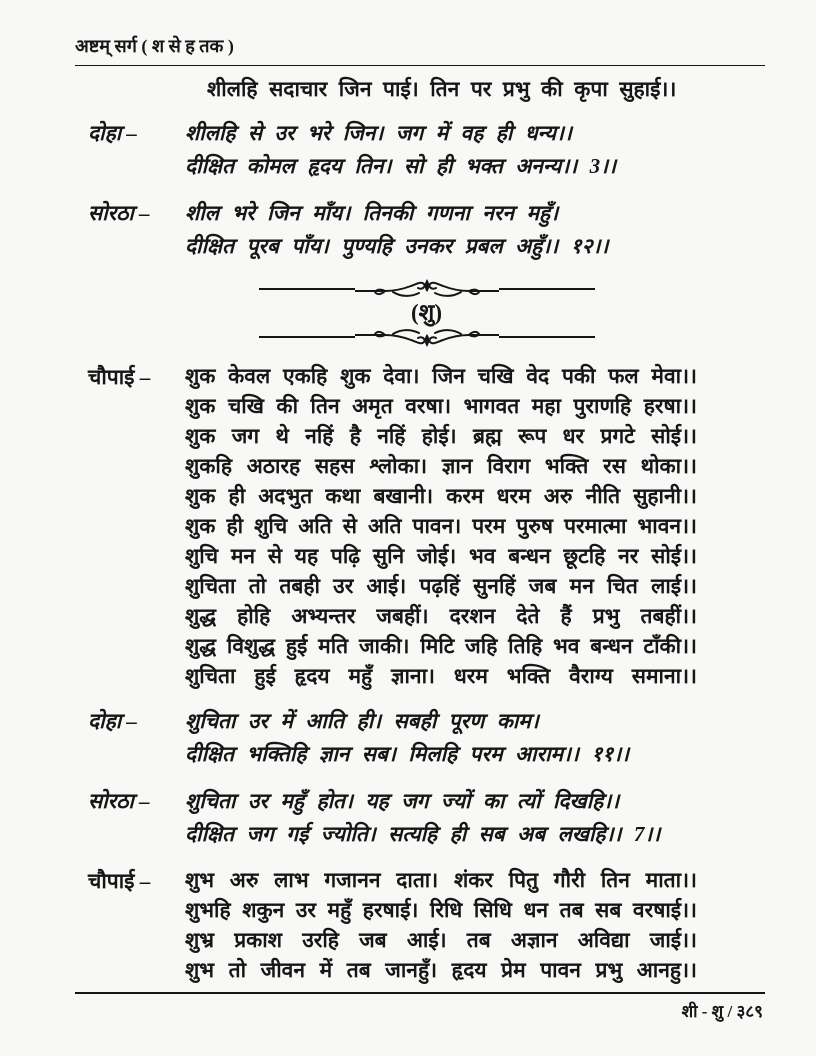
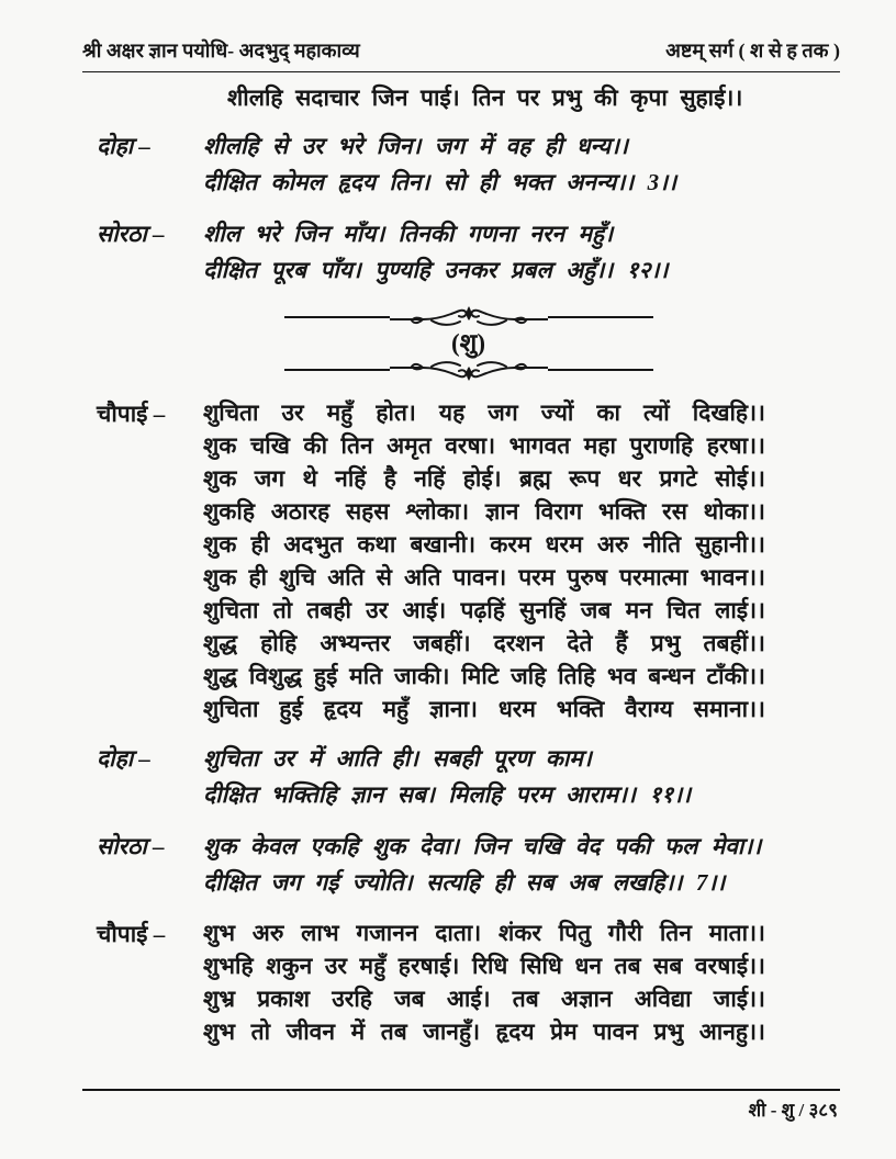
+ श्री अक्षर ज्ञान पयोधि- अदभुद् महाकाव्य
  अष्टम् सर्ग ( श से ह तक )
  शीलहि सदाचार जिन पाई। तिन पर प्रभु की कृपा सुहाई।।
  दोहा –
  शीलहि से उर भरे जिन। जग में वह ही धन्य।।
  दीक्षित कोमल हृदय तिन। सो ही भक्त अनन्य।। 3।।
  सोरठा –
  शील भरे जिन माँय। तिनकी गणना नरन महुँ।
  दीक्षित पूरब पाँय। पुण्यहि उनकर प्रबल अहुँ।। १२।।
  (शु)
  चौपाई –
- शुक केवल एकहि शुक देवा। जिन चखि वेद पकी फल मेवा।।
+ शुचिता उर महुँ होत। यह जग ज्यों का त्यों दिखहि।।
  शुक चखि की तिन अमृत वरषा। भागवत महा पुराणहि हरषा।।
  शुक जग थे नहिं है नहिं होई। ब्रह्म रूप धर प्रगटे सोई।।
  शुकहि अठारह सहस श्लोका। ज्ञान विराग भक्ति रस थोका।।
  शुक ही अदभुत कथा बखानी। करम धरम अरु नीति सुहानी।।
  शुक ही शुचि अति से अति पावन। परम पुरुष परमात्मा भावन।।
- शुचि मन से यह पढ़ि सुनि जोई। भव बन्धन छूटहि नर सोई।।
  शुचिता तो तबही उर आई। पढ़हिं सुनहिं जब मन चित लाई।।
  शुद्ध होहि अभ्यन्तर जबहीं। दरशन देते हैं प्रभु तबहीं।।
  शुद्ध विशुद्ध हुई मति जाकी। मिटि जहि तिहि भव बन्धन टाँकी।।
  शुचिता हुई हृदय महुँ ज्ञाना। धरम भक्ति वैराग्य समाना।।
  दोहा –
  शुचिता उर में आति ही। सबही पूरण काम।
  दीक्षित भक्तिहि ज्ञान सब। मिलहि परम आराम।। ११।।
  सोरठा –
- शुचिता उर महुँ होत। यह जग ज्यों का त्यों दिखहि।।
+ शुक केवल एकहि शुक देवा। जिन चखि वेद पकी फल मेवा।।
  दीक्षित जग गई ज्योति। सत्यहि ही सब अब लखहि।। 7।।
  चौपाई –
  शुभ अरु लाभ गजानन दाता। शंकर पितु गौरी तिन माता।।
  शुभहि शकुन उर महुँ हरषाई। रिधि सिधि धन तब सब वरषाई।।
  शुभ्र प्रकाश उरहि जब आई। तब अज्ञान अविद्या जाई।।
  शुभ तो जीवन में तब जानहुँ। हृदय प्रेम पावन प्रभु आनहु।।
  शी - शु / ३८९
